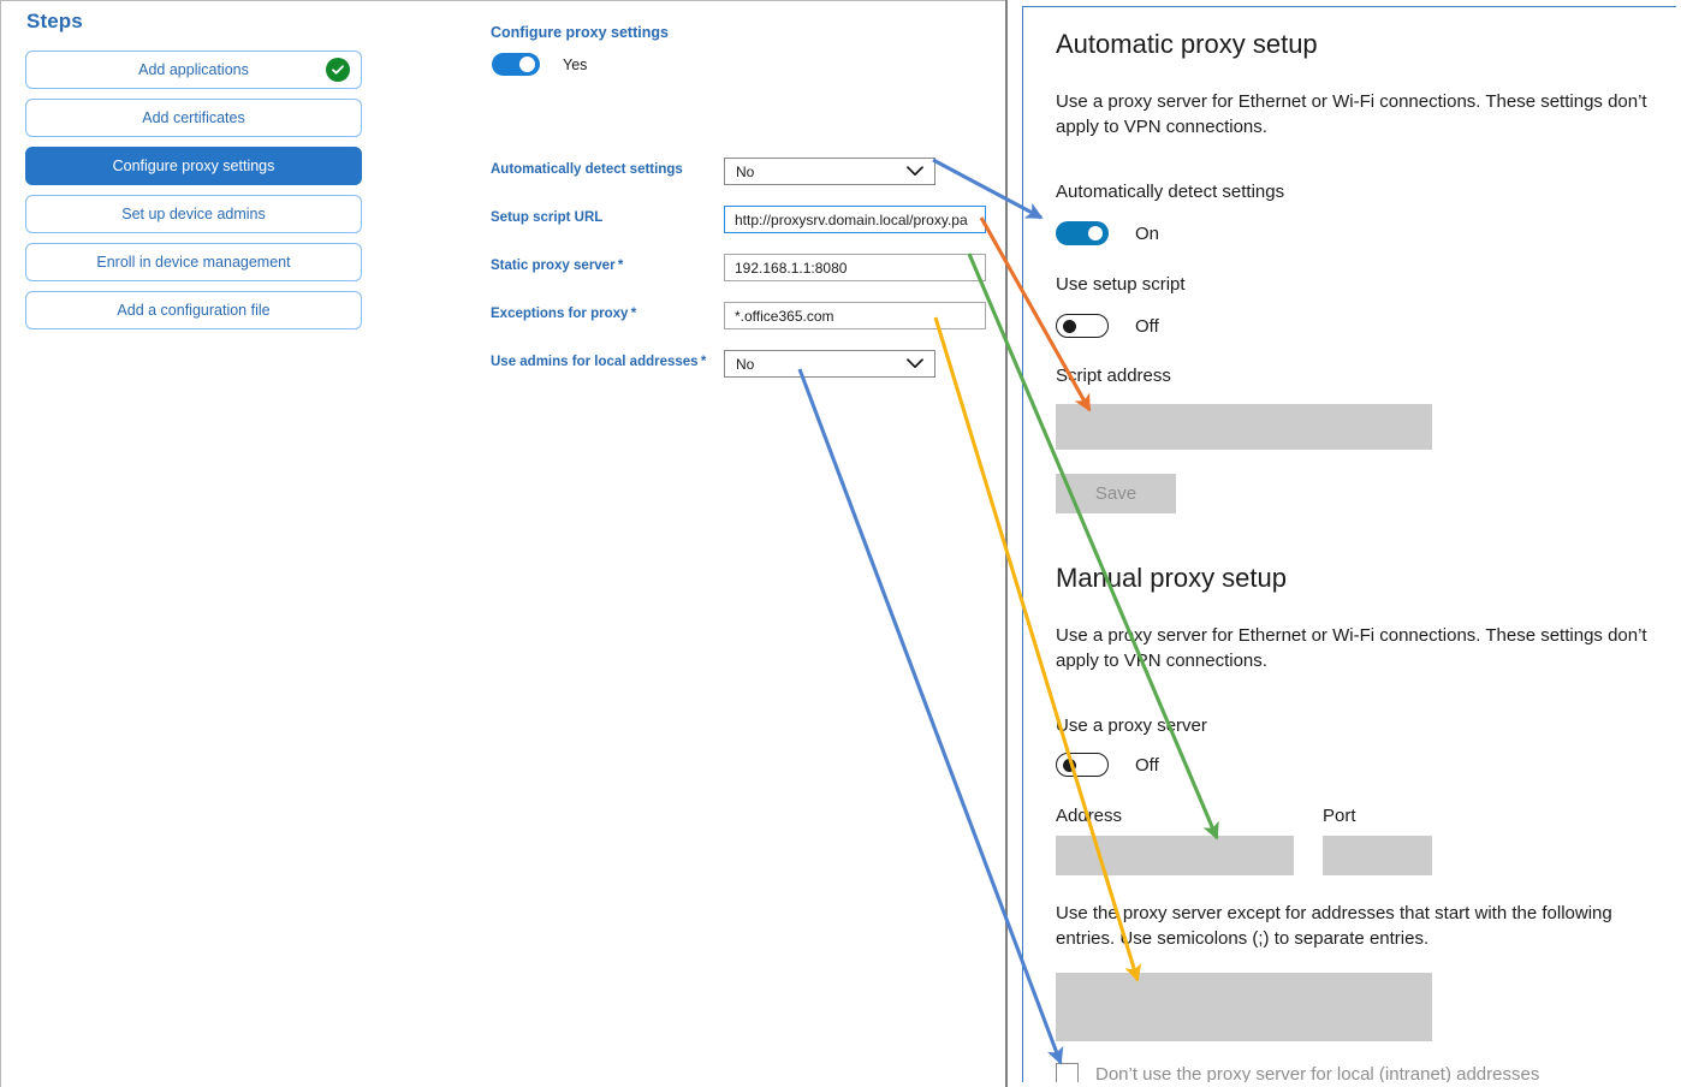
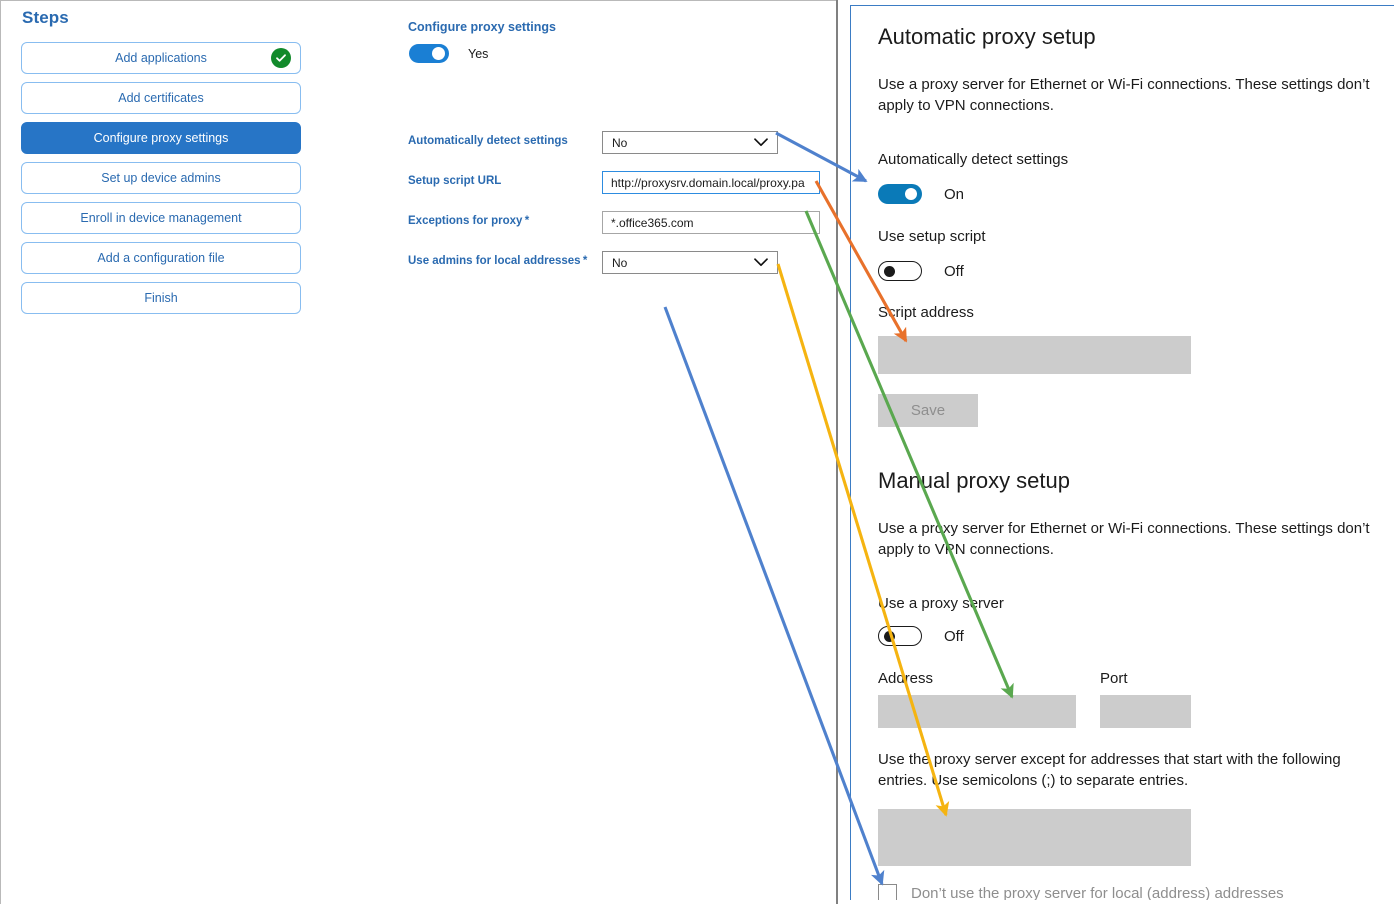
  Steps
  Add applications
  Add certificates
  Configure proxy settings
  Set up device admins
  Enroll in device management
  Add a configuration file
+ Finish
  Configure proxy settings
  Yes
  Automatically detect settings
  No
  Setup script URL
  http://proxysrv.domain.local/proxy.pa
- Static proxy server *
- 192.168.1.1:8080
  Exceptions for proxy *
  *.office365.com
  Use admins for local addresses *
  No
  Automatic proxy setup
  Use a proxy server for Ethernet or Wi-Fi connections. These settings don’t apply to VPN connections.
  Automatically detect settings
  On
  Use setup script
  Off
  Script address
  Save
  Manual proxy setup
  Use a proxy server for Ethernet or Wi-Fi connections. These settings don’t apply to VN connections.
  Use a proxy srver
  Off
  Address
  Port
  Use the proxy server except for addresses that start with the following entries.se semicolons (;) to separate entries.
- Don’t use the proxy server for local (intranet) addresses
+ Don’t use the proxy server for local (address) addresses
